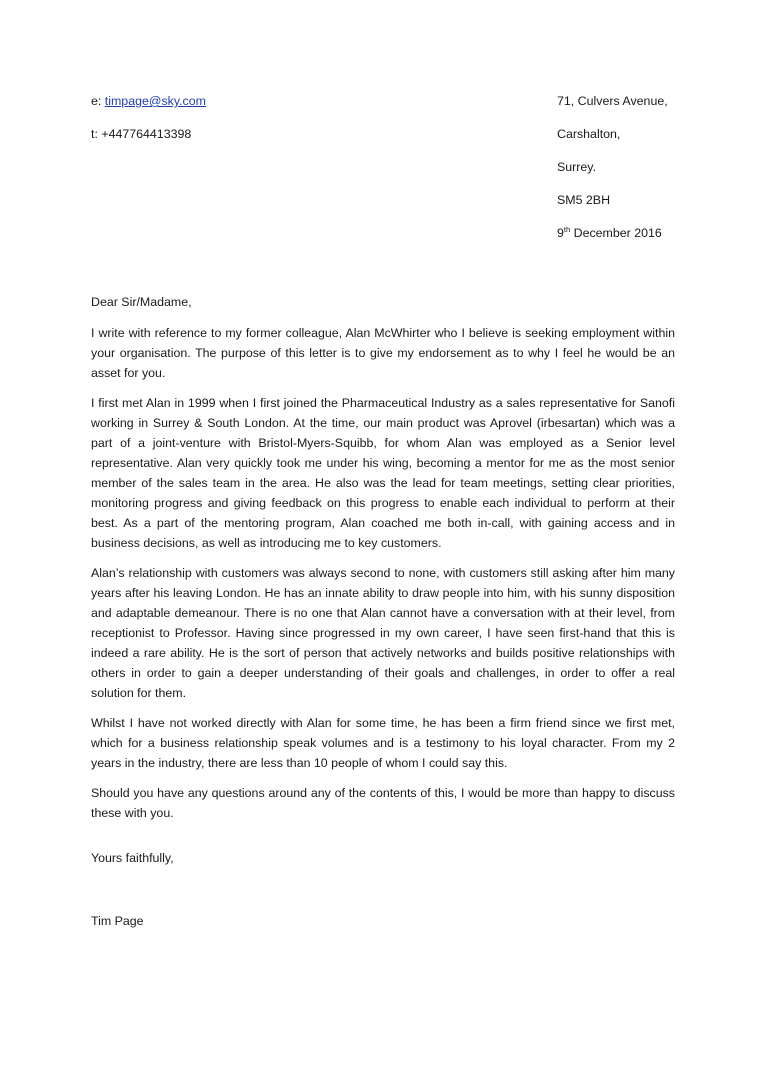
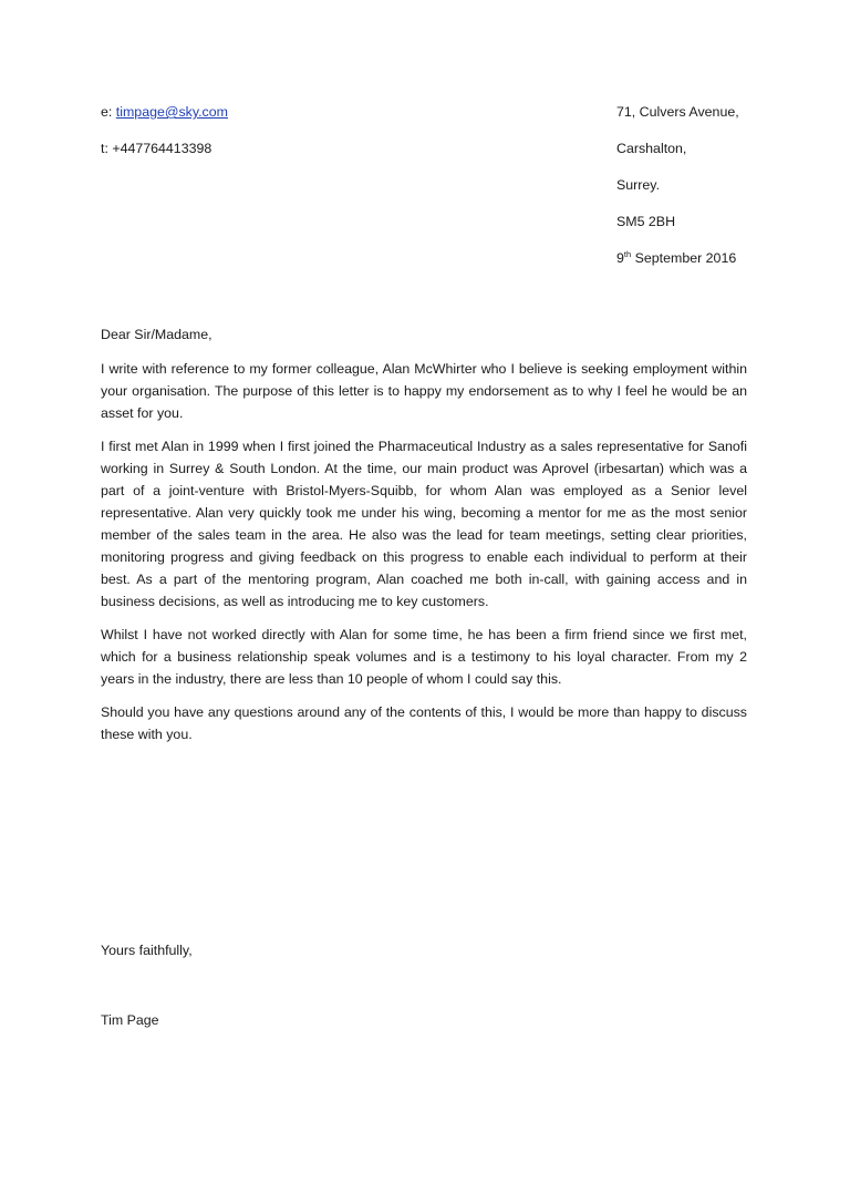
  e: timpage@sky.com
  t: +447764413398
  71, Culvers Avenue,
  Carshalton,
  Surrey.
  SM5 2BH
- 9th December 2016
+ 9th September 2016
  Dear Sir/Madame,
- I write with reference to my former colleague, Alan McWhirter who I believe is seeking employment within your organisation. The purpose of this letter is to give my endorsement as to why I feel he would be an asset for you.
+ I write with reference to my former colleague, Alan McWhirter who I believe is seeking employment within your organisation. The purpose of this letter is to happy my endorsement as to why I feel he would be an asset for you.
  I first met Alan in 1999 when I first joined the Pharmaceutical Industry as a sales representative for Sanofi working in Surrey & South London. At the time, our main product was Aprovel (irbesartan) which was a part of a joint-venture with Bristol-Myers-Squibb, for whom Alan was employed as a Senior level representative. Alan very quickly took me under his wing, becoming a mentor for me as the most senior member of the sales team in the area. He also was the lead for team meetings, setting clear priorities, monitoring progress and giving feedback on this progress to enable each individual to perform at their best. As a part of the mentoring program, Alan coached me both in-call, with gaining access and in business decisions, as well as introducing me to key customers.
- Alan’s relationship with customers was always second to none, with customers still asking after him many years after his leaving London. He has an innate ability to draw people into him, with his sunny disposition and adaptable demeanour. There is no one that Alan cannot have a conversation with at their level, from receptionist to Professor. Having since progressed in my own career, I have seen first-hand that this is indeed a rare ability. He is the sort of person that actively networks and builds positive relationships with others in order to gain a deeper understanding of their goals and challenges, in order to offer a real solution for them.
  Whilst I have not worked directly with Alan for some time, he has been a firm friend since we first met, which for a business relationship speak volumes and is a testimony to his loyal character. From my 2 years in the industry, there are less than 10 people of whom I could say this.
  Should you have any questions around any of the contents of this, I would be more than happy to discuss these with you.
  Yours faithfully,
  Tim Page
